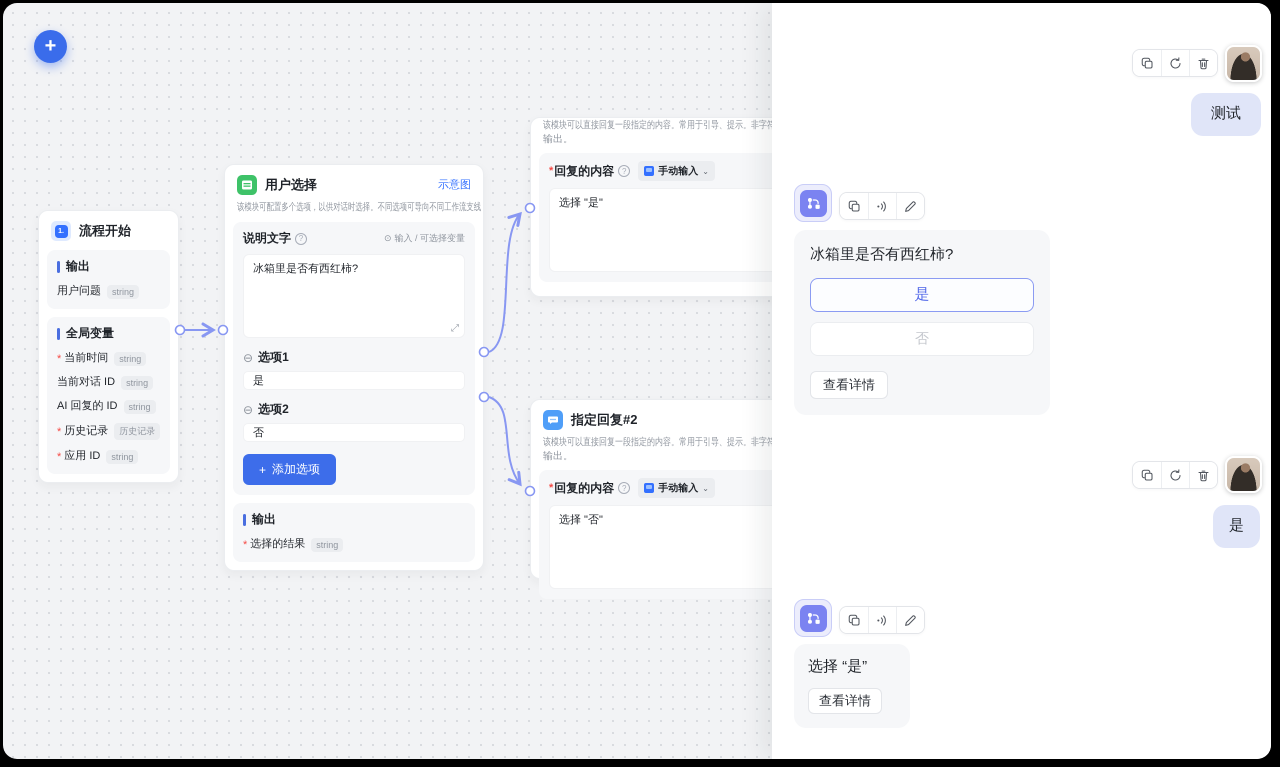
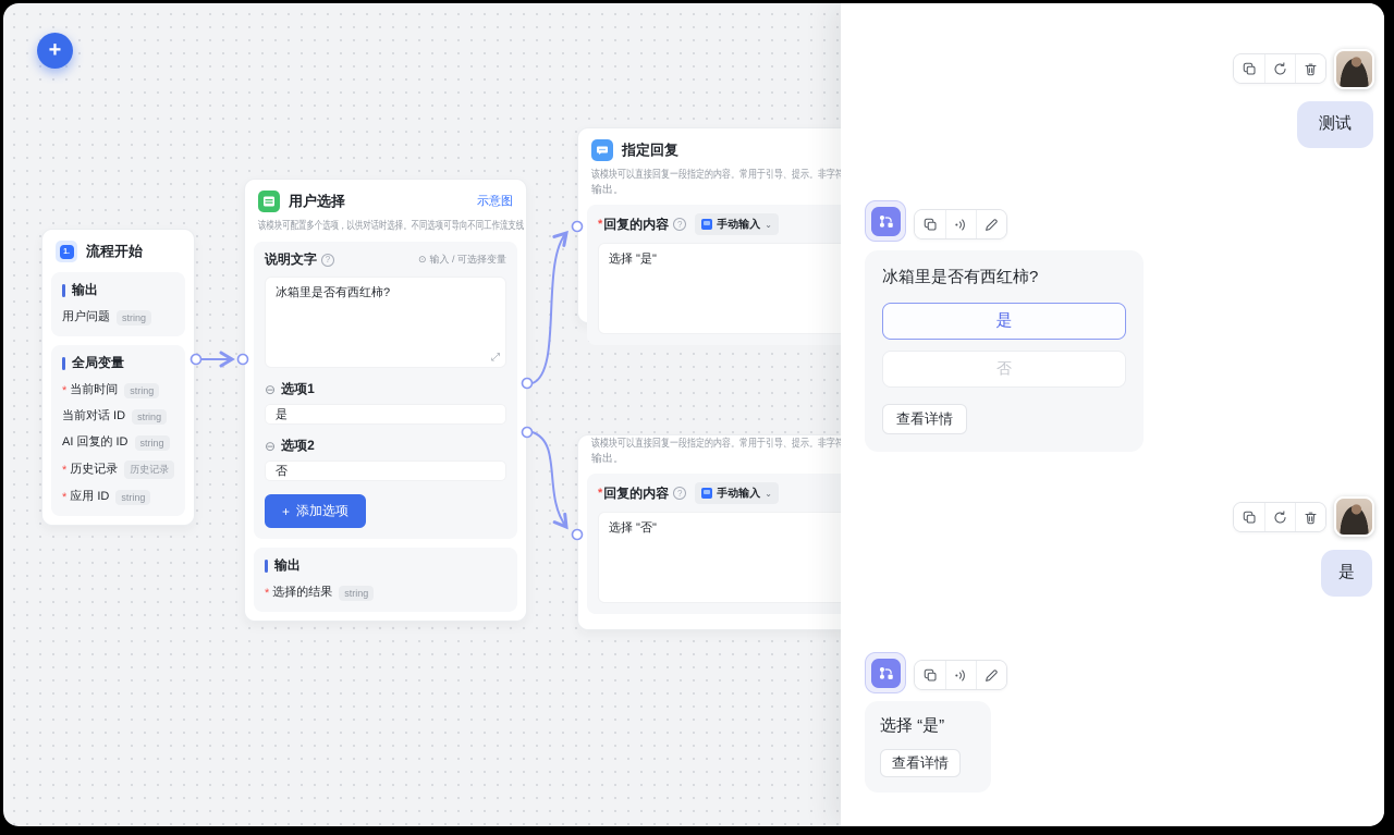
  +
  流程开始
  输出
  用户问题
  string
  全局变量
  *
  当前时间
  string
  当前对话 ID
  string
  AI 回复的 ID
  string
  *
  历史记录
  历史记录
  *
  应用 ID
  string
  用户选择
  示意图
  该模块可配置多个选项，以供对话时选择。不同选项可导向不同工作流支线
  说明文字
  ?
  ⊙
  输入 / 可选择变量
  冰箱里是否有西红柿?
  ⤢
  ⊖
  选项1
  是
  ⊖
  选项2
  否
  +
  添加选项
  输出
  *
  选择的结果
  string
+ 指定回复
  该模块可以直接回复一段指定的内容。常用于引导、提示。非字符
  输出。
  *
  回复的内容
  ?
  手动输入
  ⌄
  选择 "是"
- 指定回复#2
  该模块可以直接回复一段指定的内容。常用于引导、提示。非字符
  输出。
  *
  回复的内容
  ?
  手动输入
  ⌄
  选择 "否"
  测试
  冰箱里是否有西红柿?
  是
  否
  查看详情
  是
  选择 “是”
  查看详情
